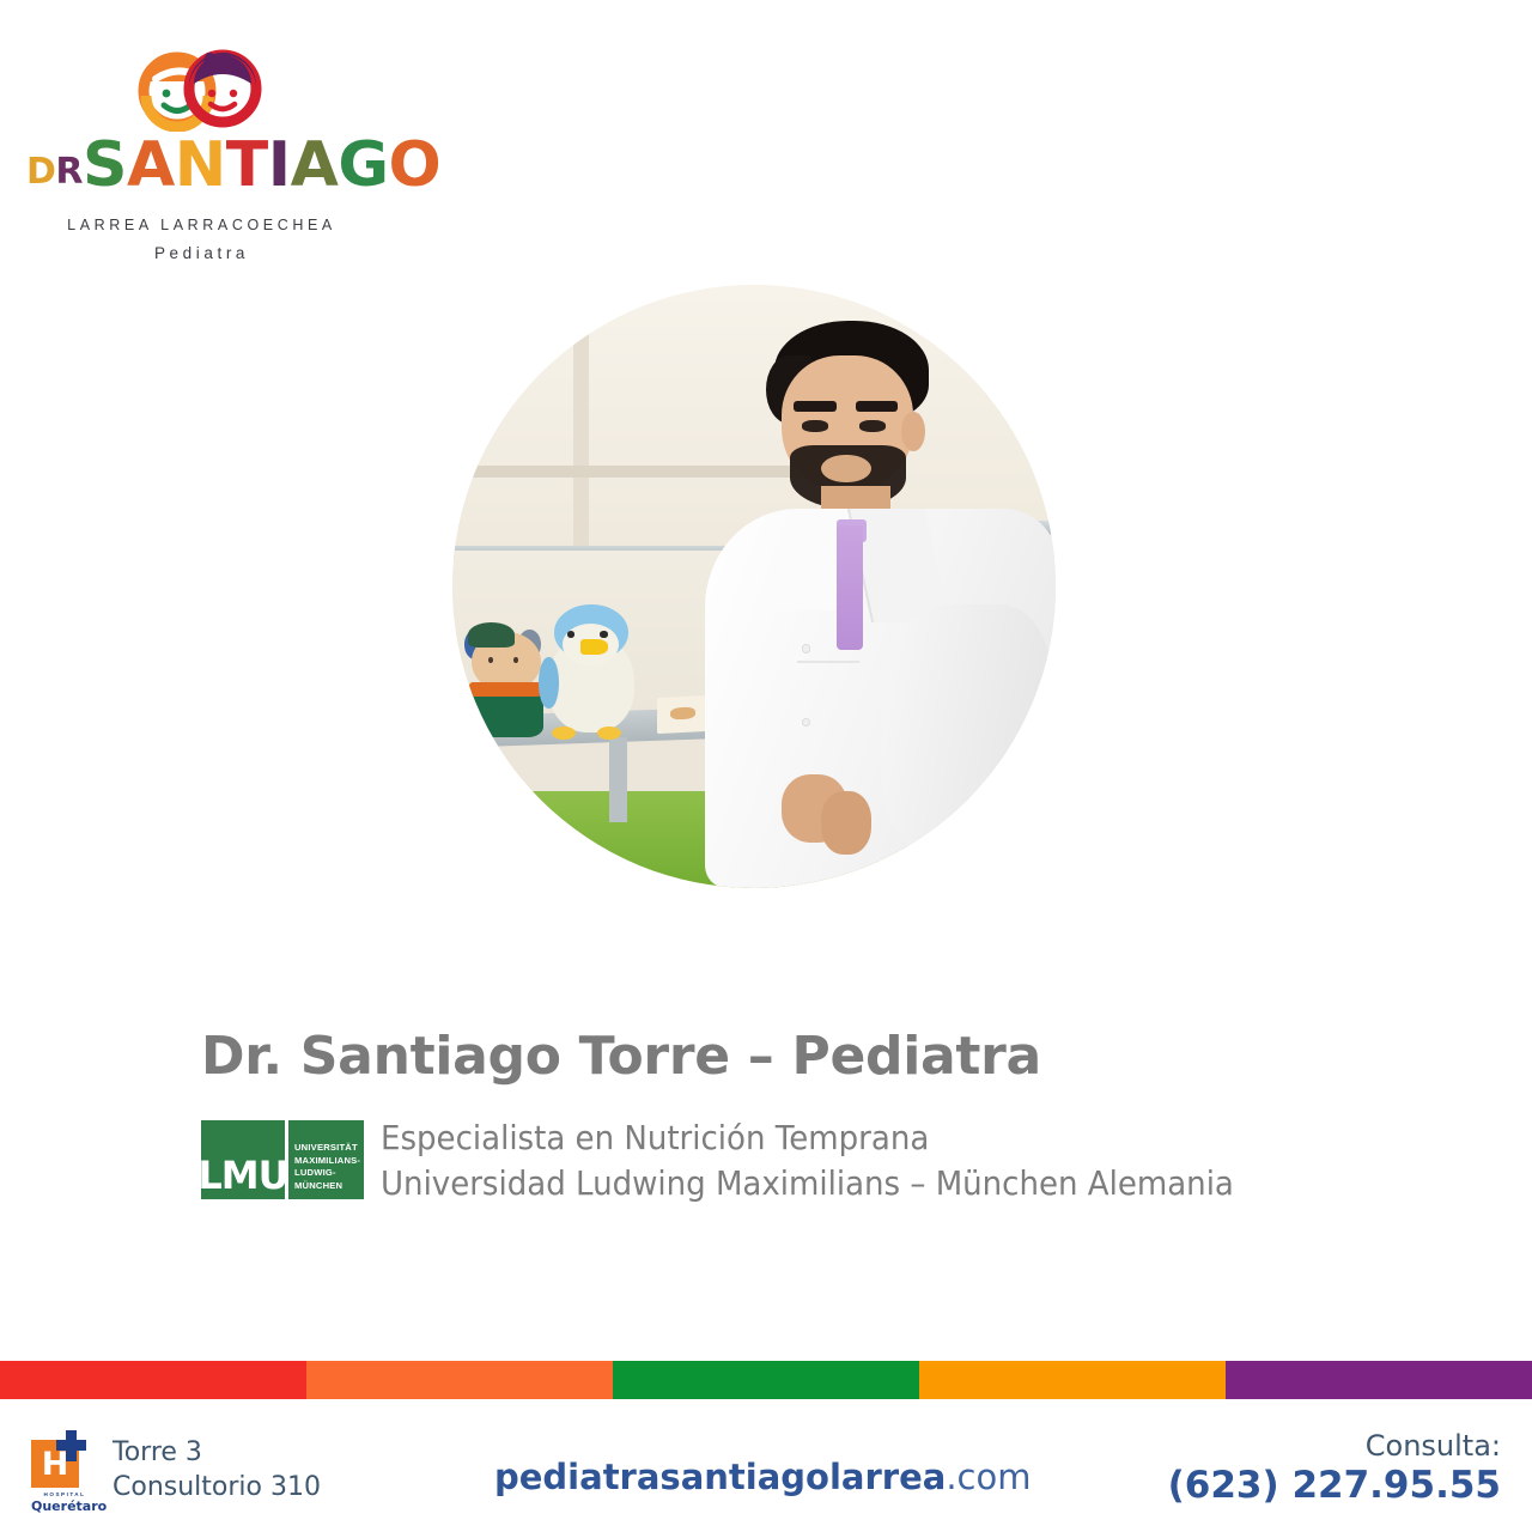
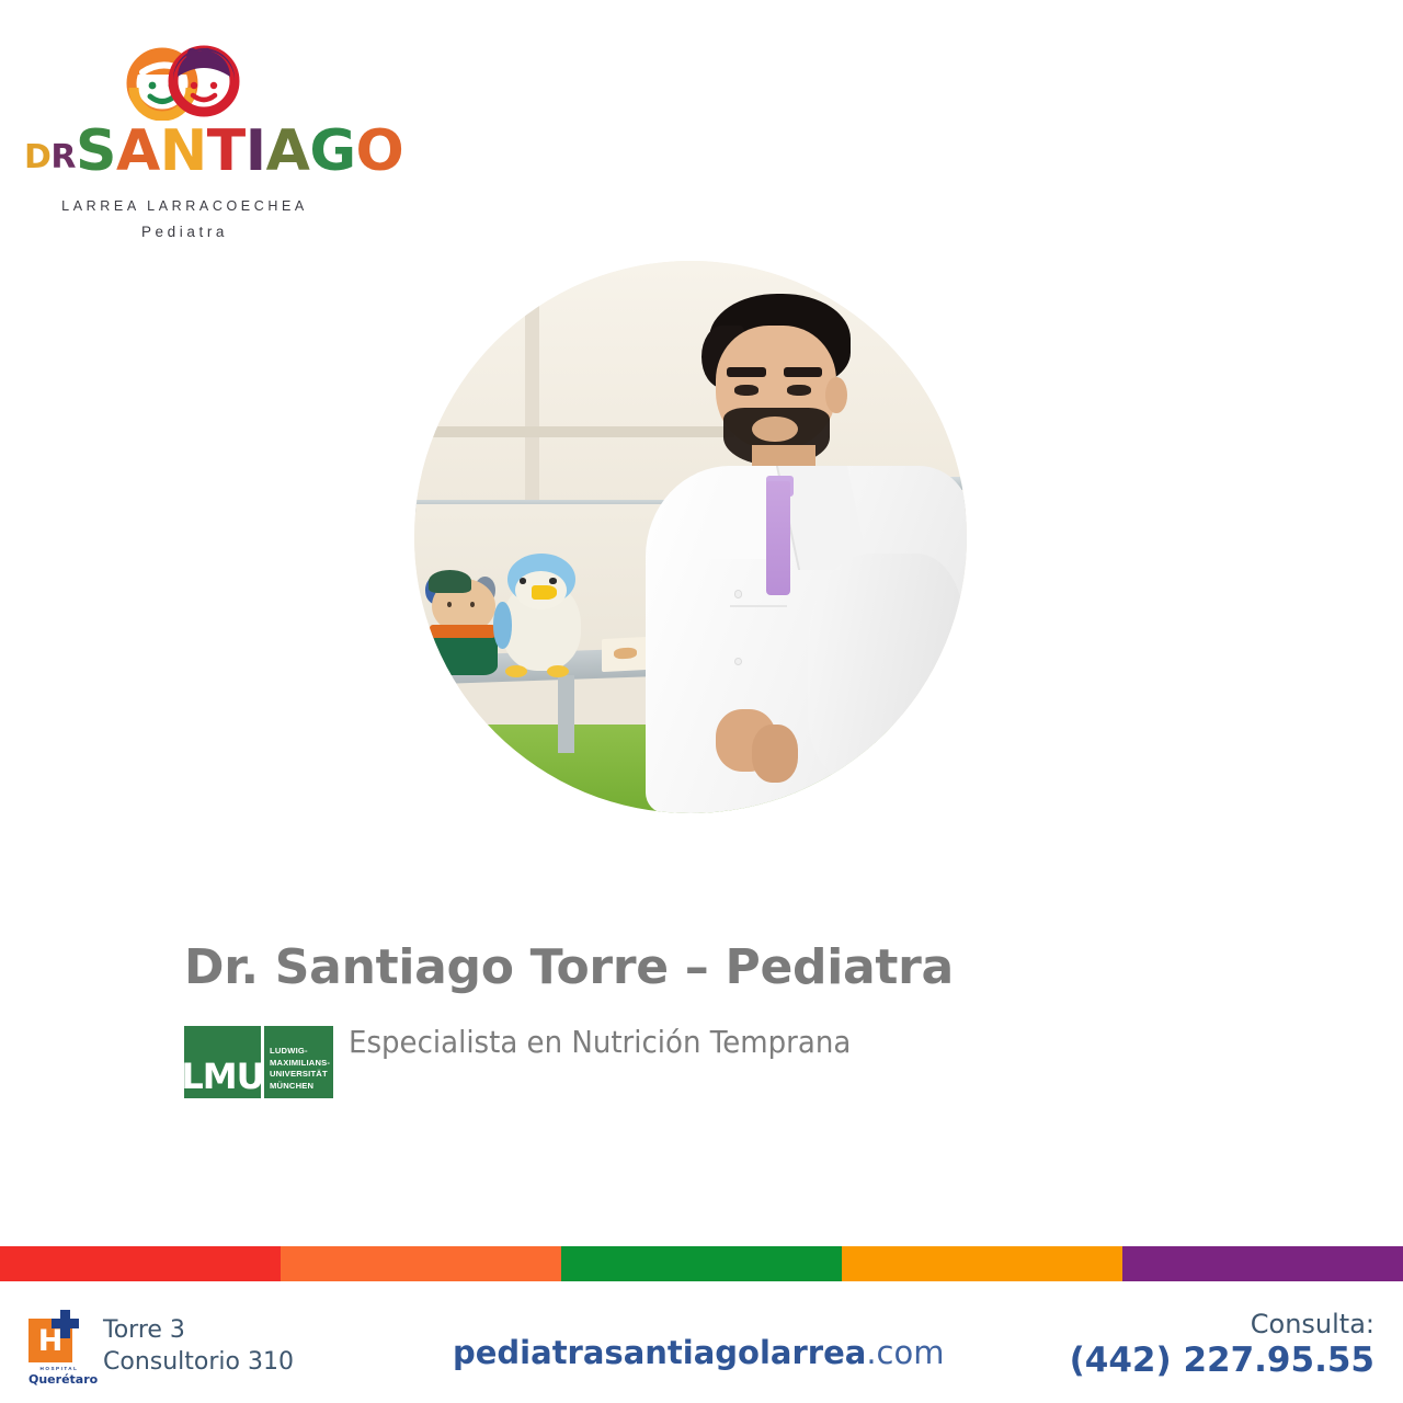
  DRSANTIAGO
  LARREA LARRACOECHEA
  Pediatra
  Dr. Santiago Torre – Pediatra
  LMU
- UNIVERSITÄT
+ LUDWIG-
  MAXIMILIANS-
- LUDWIG-
+ UNIVERSITÄT
  MÜNCHEN
  Especialista en Nutrición Temprana
- Universidad Ludwing Maximilians – München Alemania
  H
  Querétaro
  Torre 3
  Consultorio 310
  pediatrasantiagolarrea.com
  Consulta:
- (623) 227.95.55
+ (442) 227.95.55
